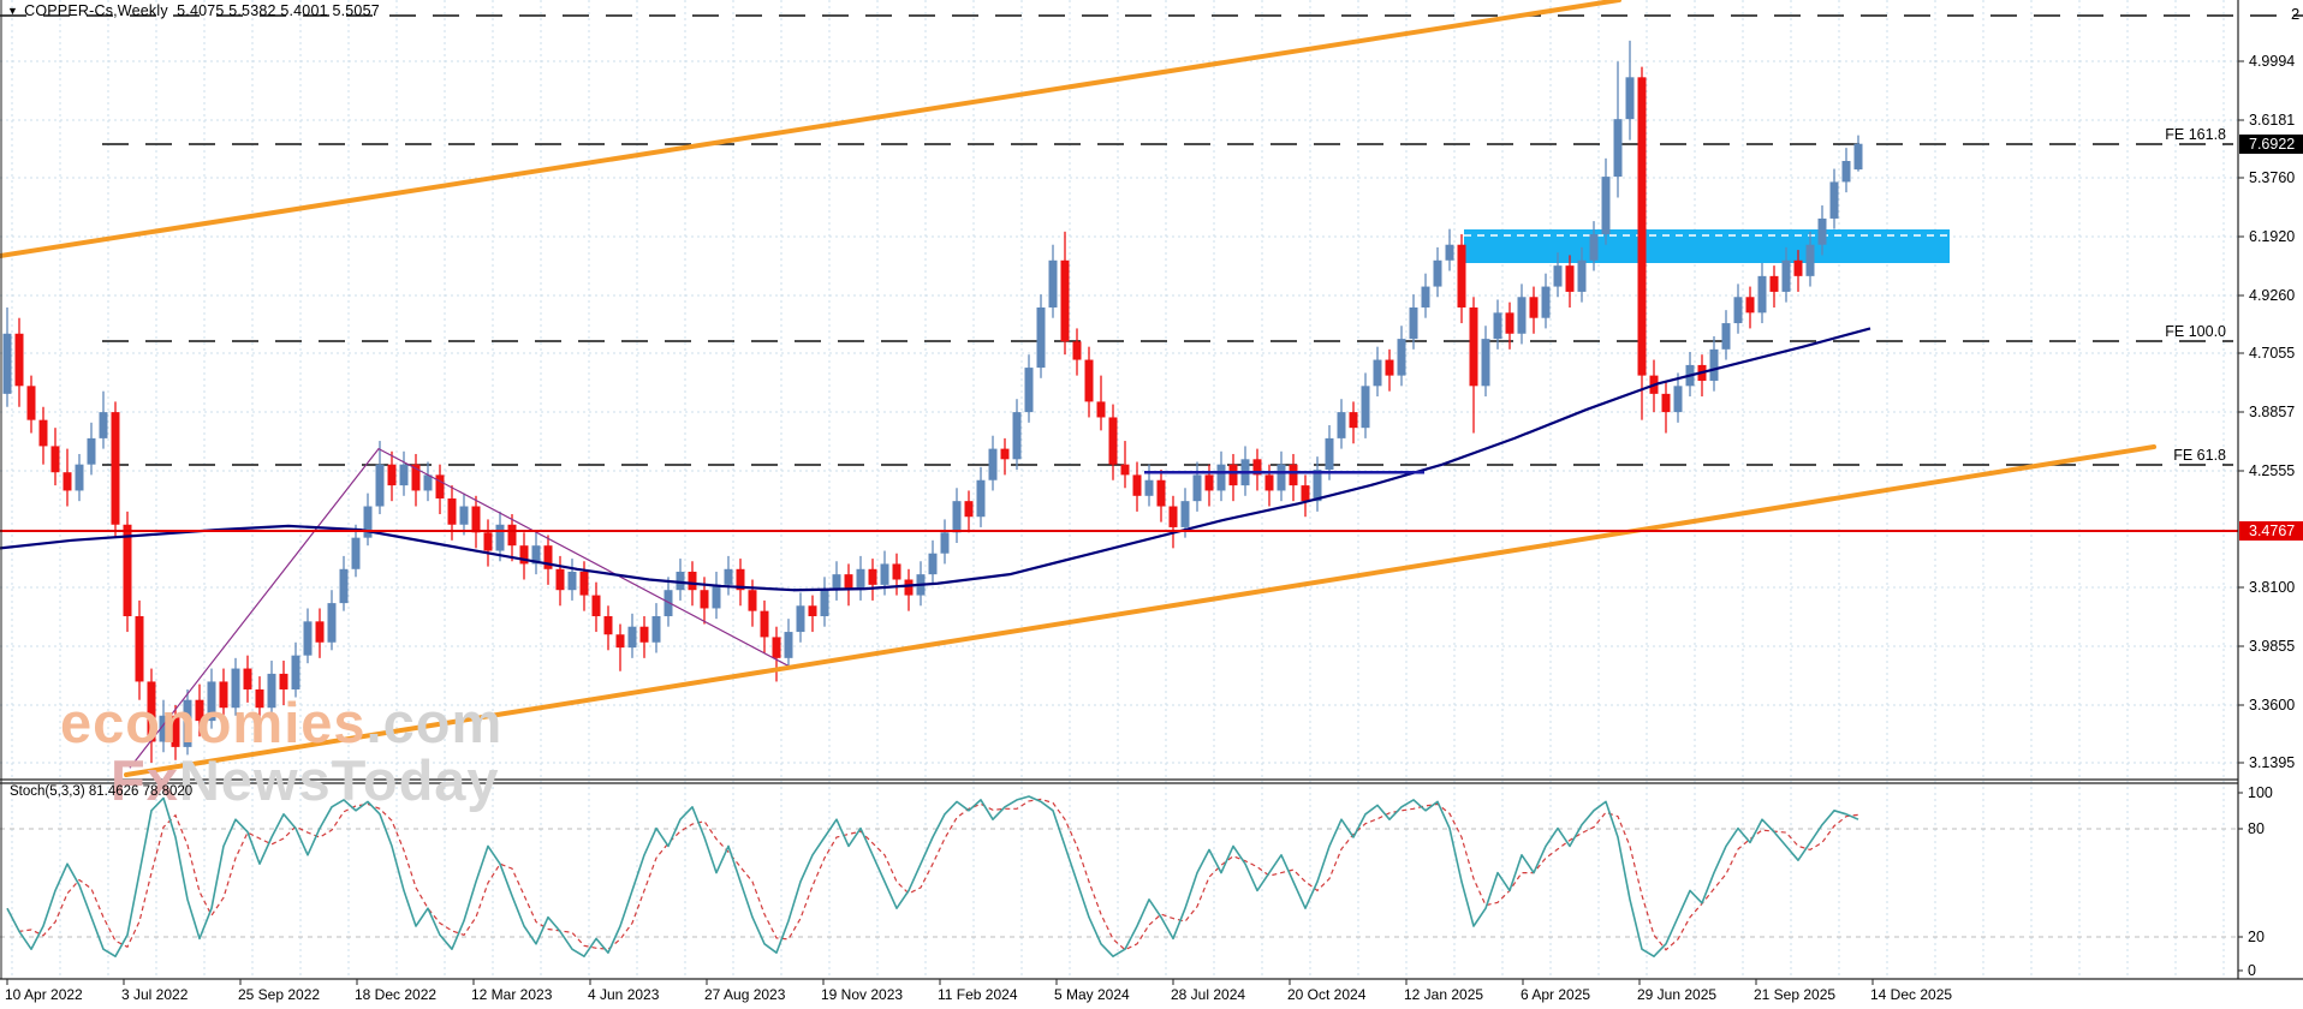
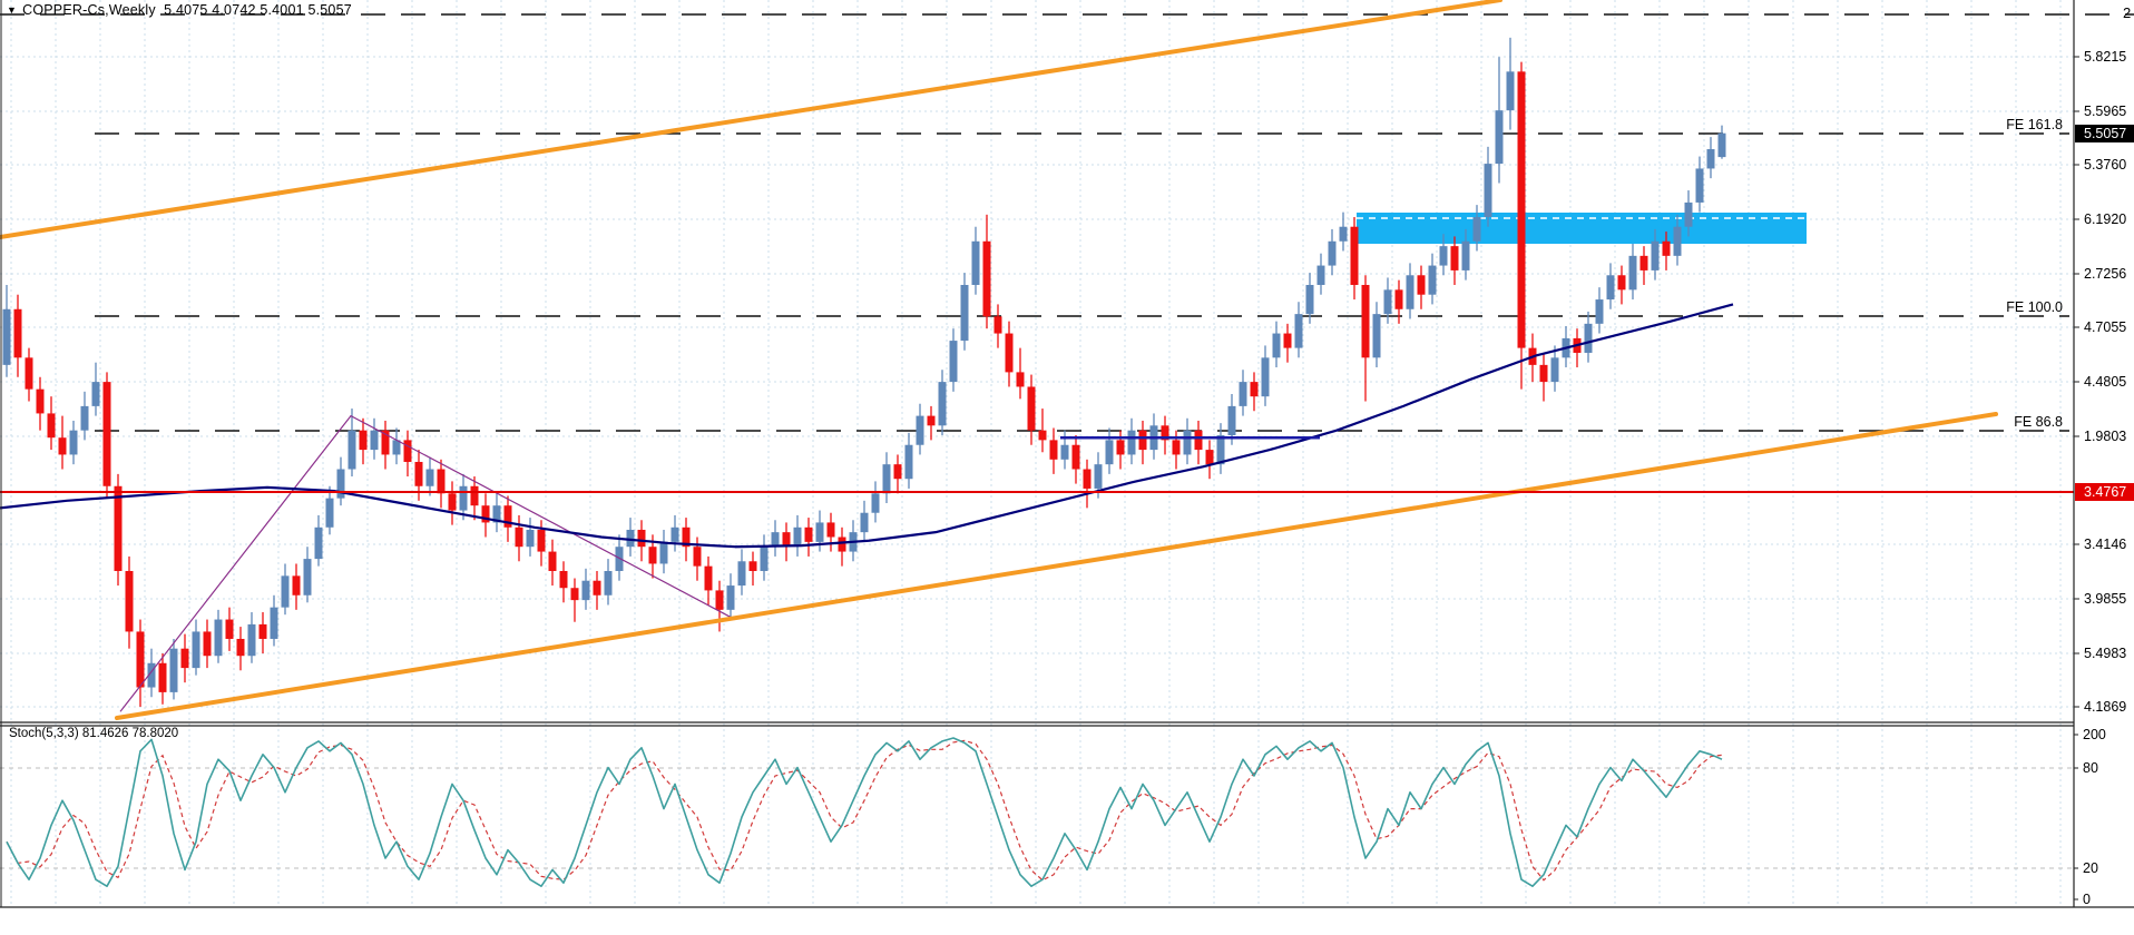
- 4.9994
+ 5.8215
- 3.6181
+ 5.5965
  5.3760
  6.1920
- 4.9260
+ 2.7256
  4.7055
- 3.8857
+ 4.4805
- 4.2555
+ 1.9803
- 3.8100
+ 3.4146
  3.9855
- 3.3600
+ 5.4983
- 3.1395
+ 4.1869
  2
- 7.6922
+ 5.5057
  3.4767
  FE 161.8
  FE 100.0
- FE 61.8
+ FE 86.8
- 100
+ 200
  80
  20
  0
- 10 Apr 2022
- 3 Jul 2022
- 25 Sep 2022
- 18 Dec 2022
- 12 Mar 2023
- 4 Jun 2023
- 27 Aug 2023
- 19 Nov 2023
- 11 Feb 2024
- 5 May 2024
- 28 Jul 2024
- 20 Oct 2024
- 12 Jan 2025
- 6 Apr 2025
- 29 Jun 2025
- 21 Sep 2025
- 14 Dec 2025
- ▼ COPPER-Cs,Weekly 5.4075 5.5382 5.4001 5.5057
+ ▼ COPPER-Cs,Weekly 5.4075 4.0742 5.4001 5.5057
- economies.com
- FxNewsToday
  Stoch(5,3,3) 81.4626 78.8020
